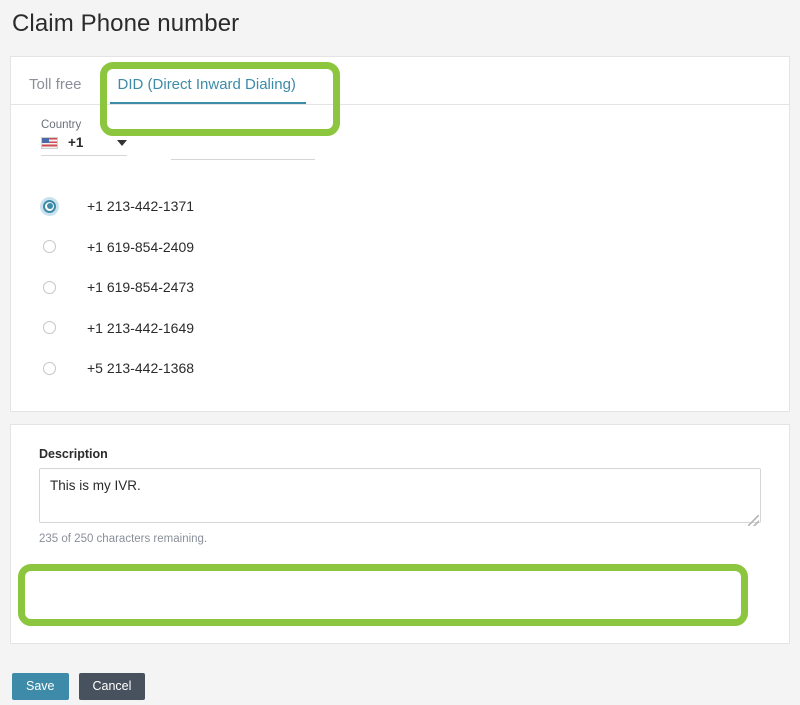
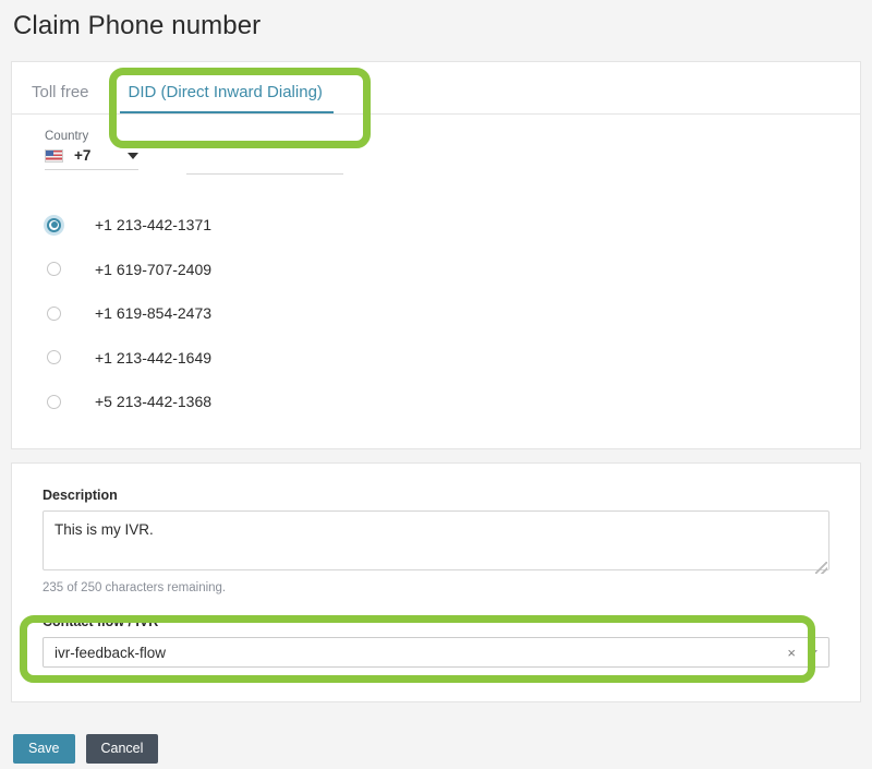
  Claim Phone number
  Toll free
  DID (Direct Inward Dialing)
  Country
- +1
+ +7
  +1 213-442-1371
- +1 619-854-2409
+ +1 619-707-2409
  +1 619-854-2473
  +1 213-442-1649
  +5 213-442-1368
  Description
  This is my IVR.
  235 of 250 characters remaining.
+ Contact flow / IVR
+ ivr-feedback-flow
+ ×
  Save
  Cancel
